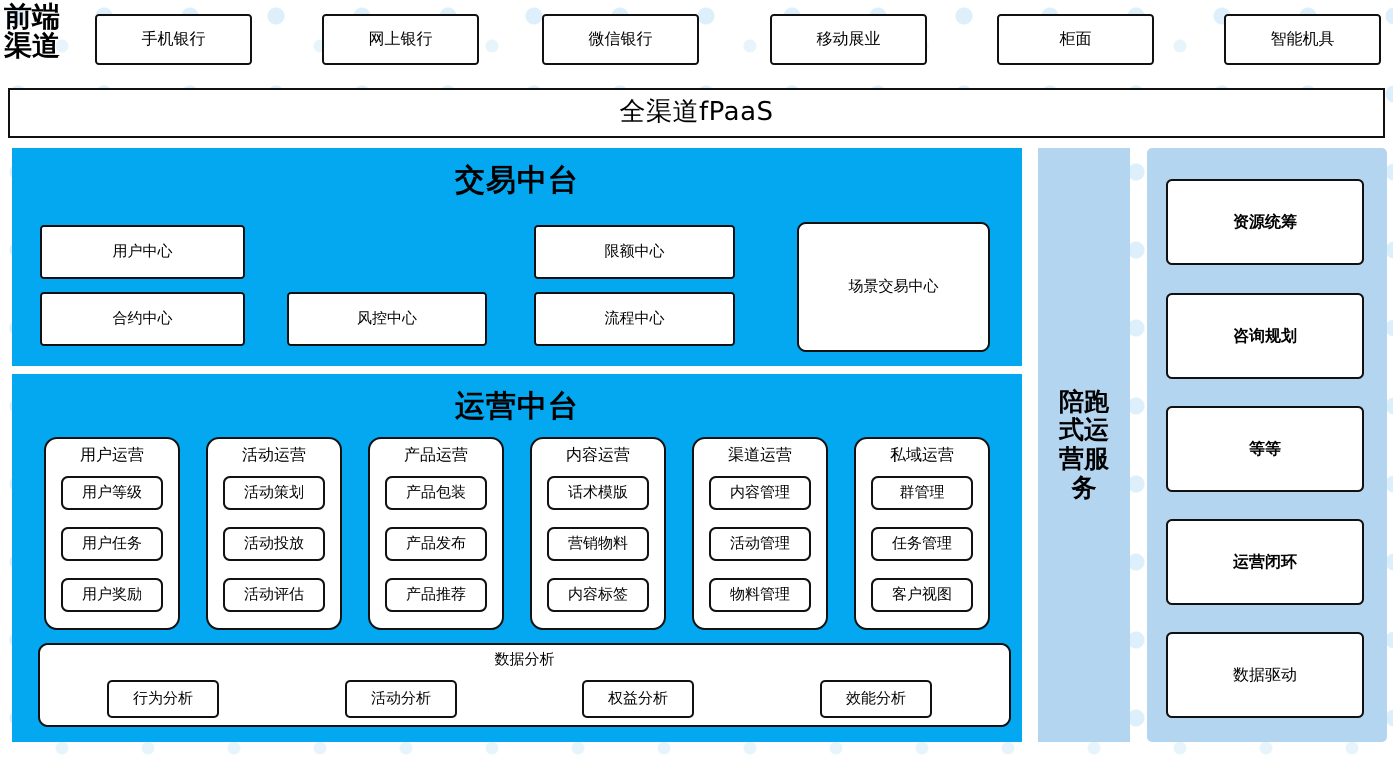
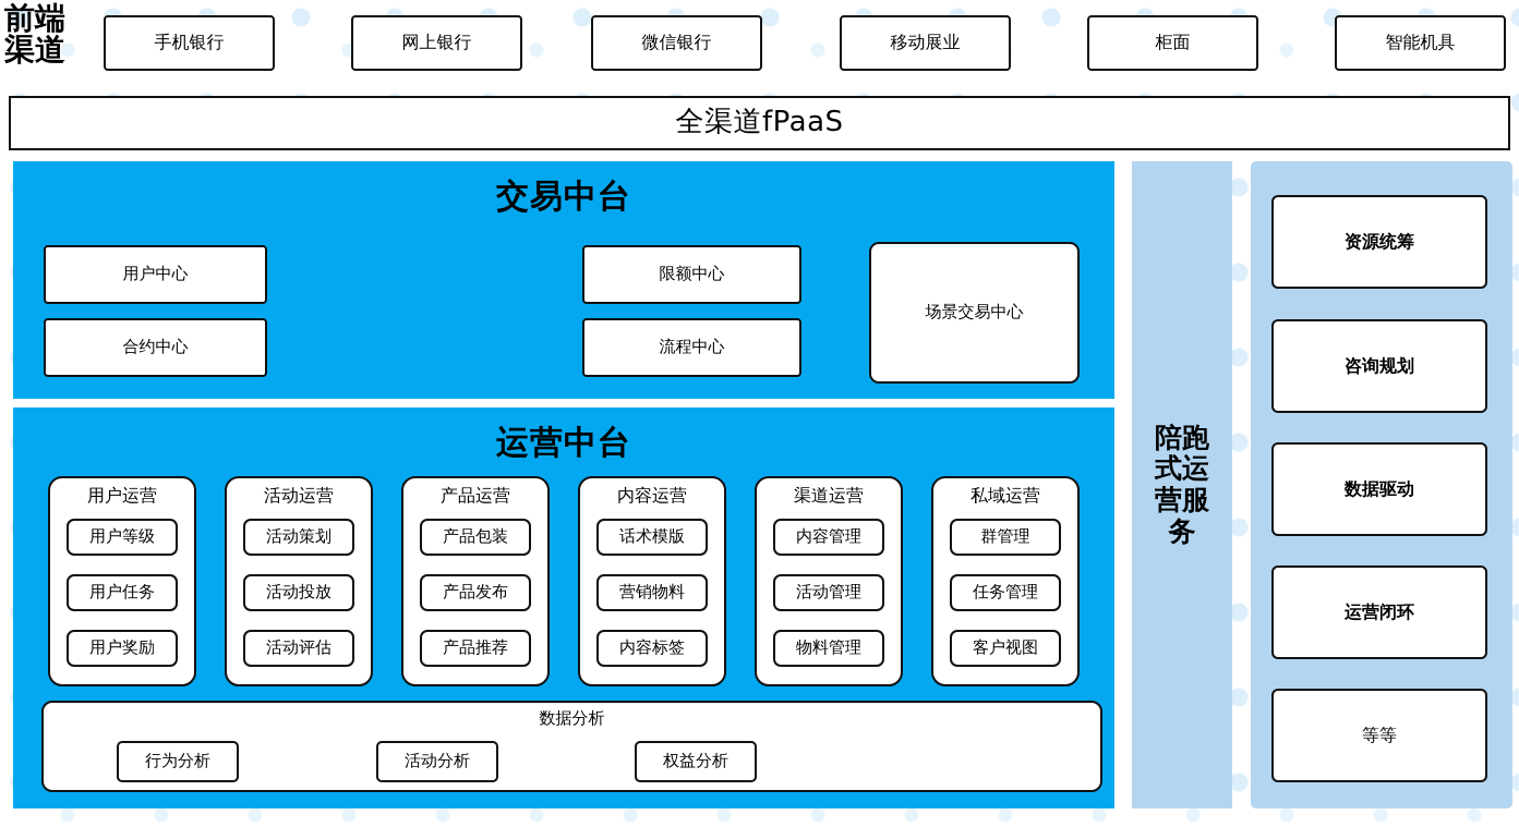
  前端
  渠道
  手机银行
  网上银行
  微信银行
  移动展业
  柜面
  智能机具
  全渠道fPaaS
  交易中台
  用户中心
  限额中心
  合约中心
- 风控中心
  流程中心
  场景交易中心
  运营中台
  用户运营
  用户等级
  用户任务
  用户奖励
  活动运营
  活动策划
  活动投放
  活动评估
  产品运营
  产品包装
  产品发布
  产品推荐
  内容运营
  话术模版
  营销物料
  内容标签
  渠道运营
  内容管理
  活动管理
  物料管理
  私域运营
  群管理
  任务管理
  客户视图
  数据分析
  行为分析
  活动分析
  权益分析
- 效能分析
  陪跑式运营服务
  资源统筹
  咨询规划
- 等等
+ 数据驱动
  运营闭环
- 数据驱动
+ 等等
